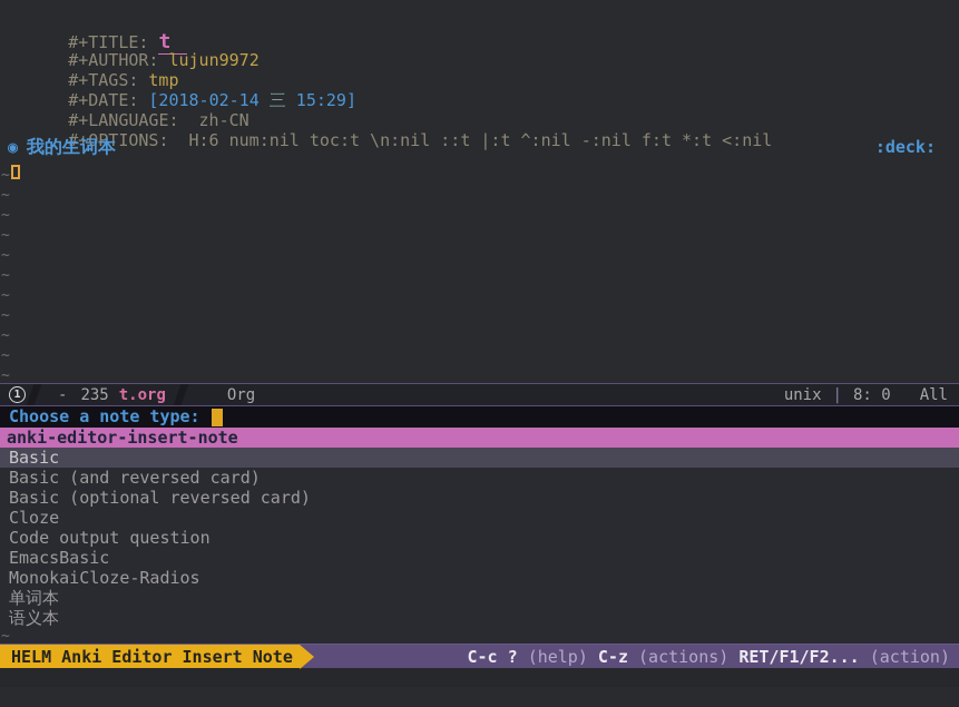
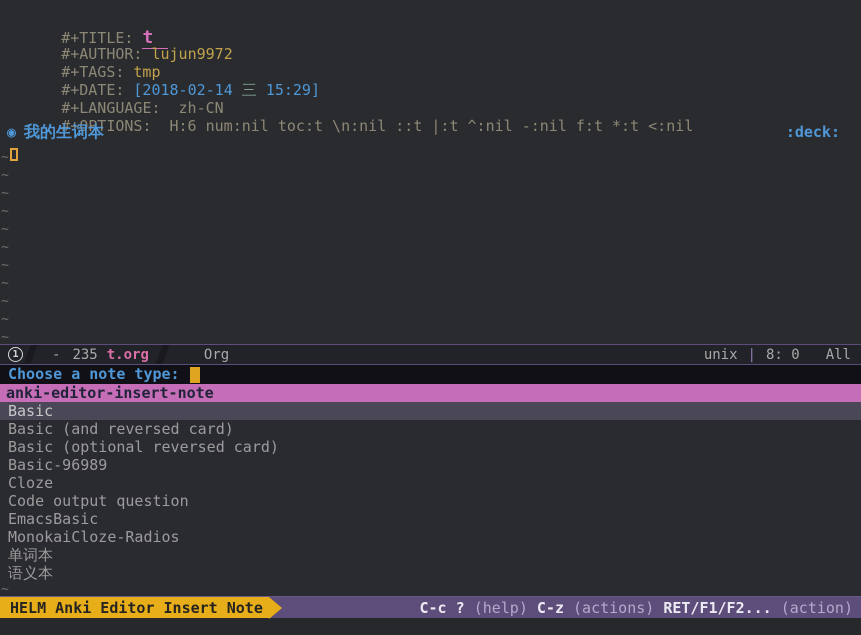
  #+TITLE: t
  #+AUTHOR: lujun9972
  #+TAGS: tmp
  #+DATE: [2018-02-14 三 15:29]
  #+LANGUAGE: zh-CN
  #+OPTIONS: H:6 num:nil toc:t \n:nil ::t |:t ^:nil -:nil f:t *:t <:nil
  ◉
  我的生词本
  :deck:
  ~
  ~
  ~
  ~
  ~
  ~
  ~
  ~
  ~
  ~
  ~
  1
  -
  235
  t.org
  Org
  unix
  |
  8: 0
  All
  Choose a note type:
  anki-editor-insert-note
  Basic
  Basic (and reversed card)
  Basic (optional reversed card)
+ Basic-96989
  Cloze
  Code output question
  EmacsBasic
  MonokaiCloze-Radios
  单词本
  语义本
  ~
  HELM Anki Editor Insert Note
  C-c ?
  (help)
  C-z
  (actions)
  RET/F1/F2...
  (action)
